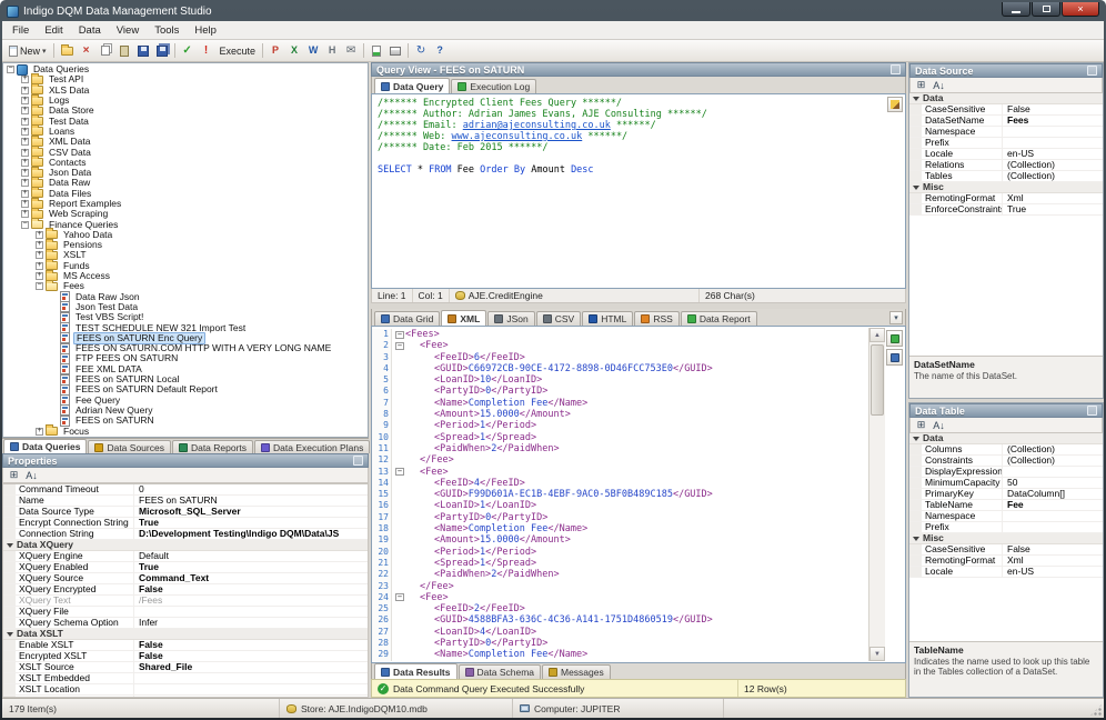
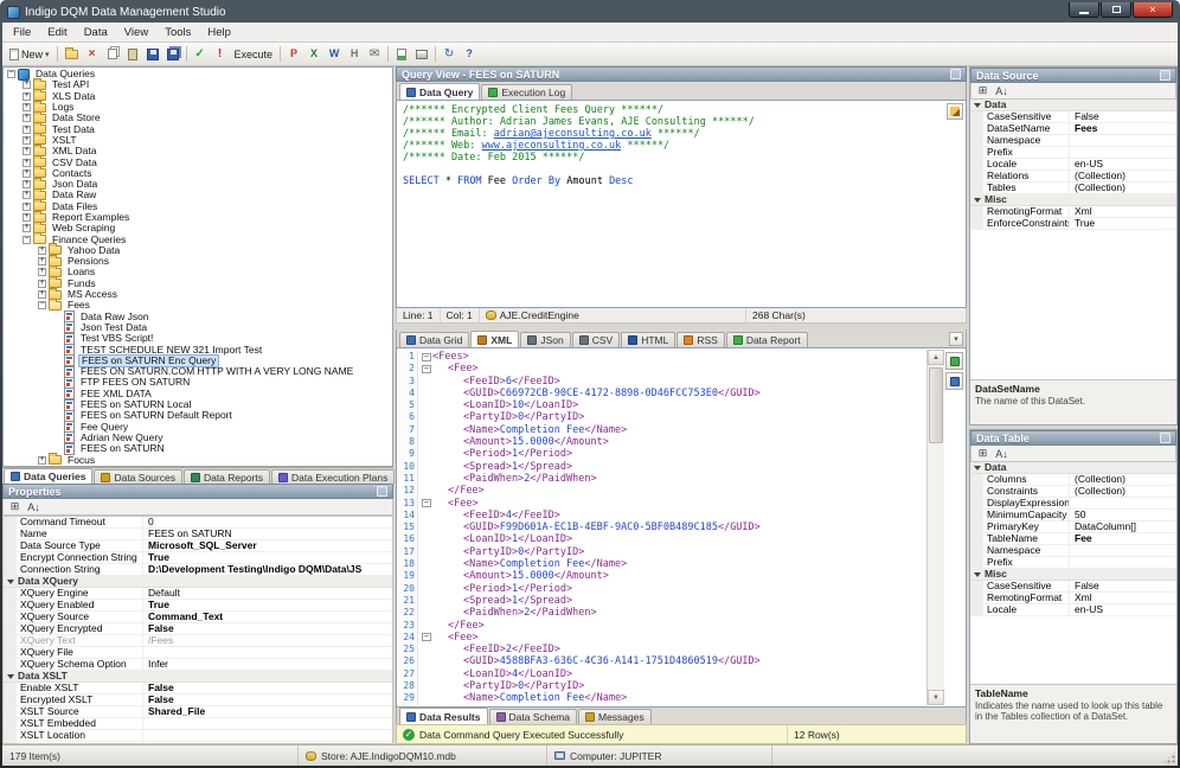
  Indigo DQM Data Management Studio
  ×
  File
  Edit
  Data
  View
  Tools
  Help
  New
  ×
  ✓
  !
  Execute
  P
  X
  W
  H
  ✉
  ↻
  ?
  Data Queries
  Test API
  XLS Data
  Logs
  Data Store
  Test Data
- Loans
+ XSLT
  XML Data
  CSV Data
  Contacts
  Json Data
  Data Raw
  Data Files
  Report Examples
  Web Scraping
  Finance Queries
  Yahoo Data
  Pensions
- XSLT
+ Loans
  Funds
  MS Access
  Fees
  Data Raw Json
  Json Test Data
  Test VBS Script!
  TEST SCHEDULE NEW 321 Import Test
  FEES on SATURN Enc Query
  FEES ON SATURN.COM HTTP WITH A VERY LONG NAME
  FTP FEES ON SATURN
  FEE XML DATA
  FEES on SATURN Local
  FEES on SATURN Default Report
  Fee Query
  Adrian New Query
  FEES on SATURN
  Focus
  Data Queries
  Data Sources
  Data Reports
  Data Execution Plans
  Properties
  ⊞
  A↓
  Command Timeout
  0
  Name
  FEES on SATURN
  Data Source Type
  Microsoft_SQL_Server
  Encrypt Connection String
  True
  Connection String
  D:\Development Testing\Indigo DQM\Data\JS
  Data XQuery
  XQuery Engine
  Default
  XQuery Enabled
  True
  XQuery Source
  Command_Text
  XQuery Encrypted
  False
  XQuery Text
  /Fees
  XQuery File
  XQuery Schema Option
  Infer
  Data XSLT
  Enable XSLT
  False
  Encrypted XSLT
  False
  XSLT Source
  Shared_File
  XSLT Embedded
  XSLT Location
  Query View - FEES on SATURN
  Data Query
  Execution Log
  /****** Encrypted Client Fees Query ******/
  /****** Author: Adrian James Evans, AJE Consulting ******/
  /****** Email: adrian@ajeconsulting.co.uk ******/
  /****** Web: www.ajeconsulting.co.uk ******/
  /****** Date: Feb 2015 ******/
  SELECT * FROM Fee Order By Amount Desc
  Line: 1
  Col: 1
  AJE.CreditEngine
  268 Char(s)
  Data Grid
  XML
  JSon
  CSV
  HTML
  RSS
  Data Report
  1
  −
  <Fees>
  2
  −
  <Fee>
  3
  <FeeID>
  6
  </FeeID>
  4
  <GUID>
  C66972CB-90CE-4172-8898-0D46FCC753E0
  </GUID>
  5
  <LoanID>
  10
  </LoanID>
  6
  <PartyID>
  0
  </PartyID>
  7
  <Name>
  Completion Fee
  </Name>
  8
  <Amount>
  15.0000
  </Amount>
  9
  <Period>
  1
  </Period>
  10
  <Spread>
  1
  </Spread>
  11
  <PaidWhen>
  2
  </PaidWhen>
  12
  </Fee>
  13
  −
  <Fee>
  14
  <FeeID>
  4
  </FeeID>
  15
  <GUID>
  F99D601A-EC1B-4EBF-9AC0-5BF0B489C185
  </GUID>
  16
  <LoanID>
  1
  </LoanID>
  17
  <PartyID>
  0
  </PartyID>
  18
  <Name>
  Completion Fee
  </Name>
  19
  <Amount>
  15.0000
  </Amount>
  20
  <Period>
  1
  </Period>
  21
  <Spread>
  1
  </Spread>
  22
  <PaidWhen>
  2
  </PaidWhen>
  23
  </Fee>
  24
  −
  <Fee>
  25
  <FeeID>
  2
  </FeeID>
  26
  <GUID>
  4588BFA3-636C-4C36-A141-1751D4860519
  </GUID>
  27
  <LoanID>
  4
  </LoanID>
  28
  <PartyID>
  0
  </PartyID>
  29
  <Name>
  Completion Fee
  </Name>
  Data Results
  Data Schema
  Messages
  ✓
  Data Command Query Executed Successfully
  12 Row(s)
  Data Source
  ⊞
  A↓
  Data
  CaseSensitive
  False
  DataSetName
  Fees
  Namespace
  Prefix
  Locale
  en-US
  Relations
  (Collection)
  Tables
  (Collection)
  Misc
  RemotingFormat
  Xml
  EnforceConstraint
  True
  DataSetName
  The name of this DataSet.
  Data Table
  ⊞
  A↓
  Data
  Columns
  (Collection)
  Constraints
  (Collection)
  DisplayExpression
  MinimumCapacity
  50
  PrimaryKey
  DataColumn[]
  TableName
  Fee
  Namespace
  Prefix
  Misc
  CaseSensitive
  False
  RemotingFormat
  Xml
  Locale
  en-US
  TableName
  Indicates the name used to look up this table in the Tables collection of a DataSet.
  179 Item(s)
  Store: AJE.IndigoDQM10.mdb
  Computer: JUPITER
